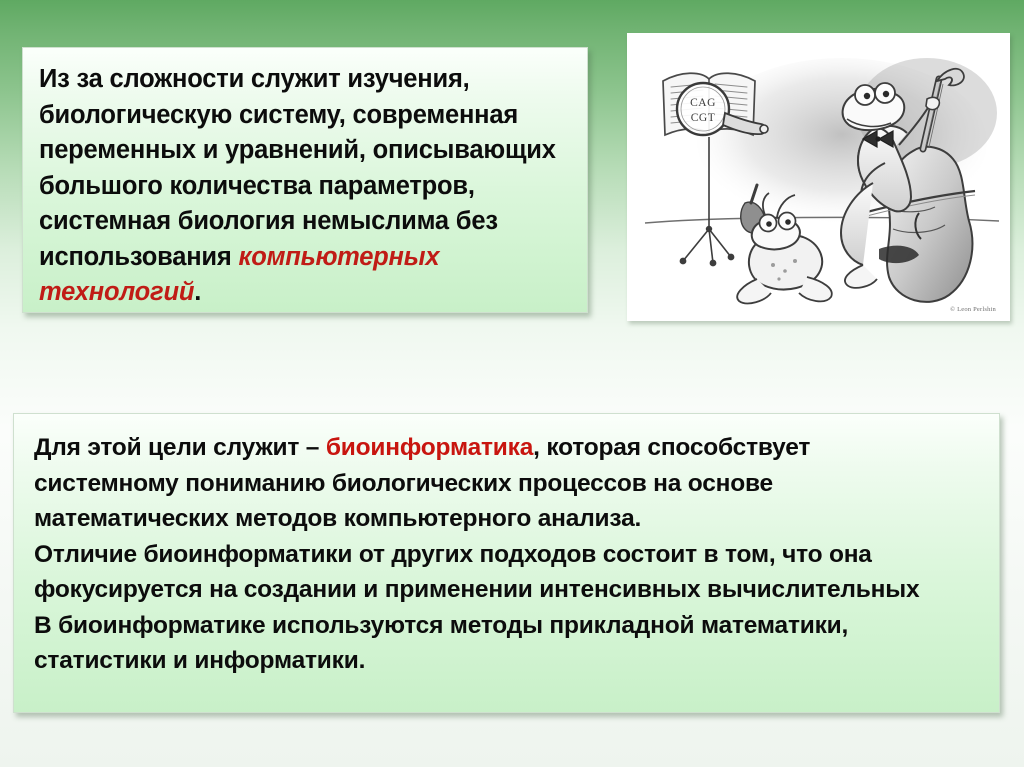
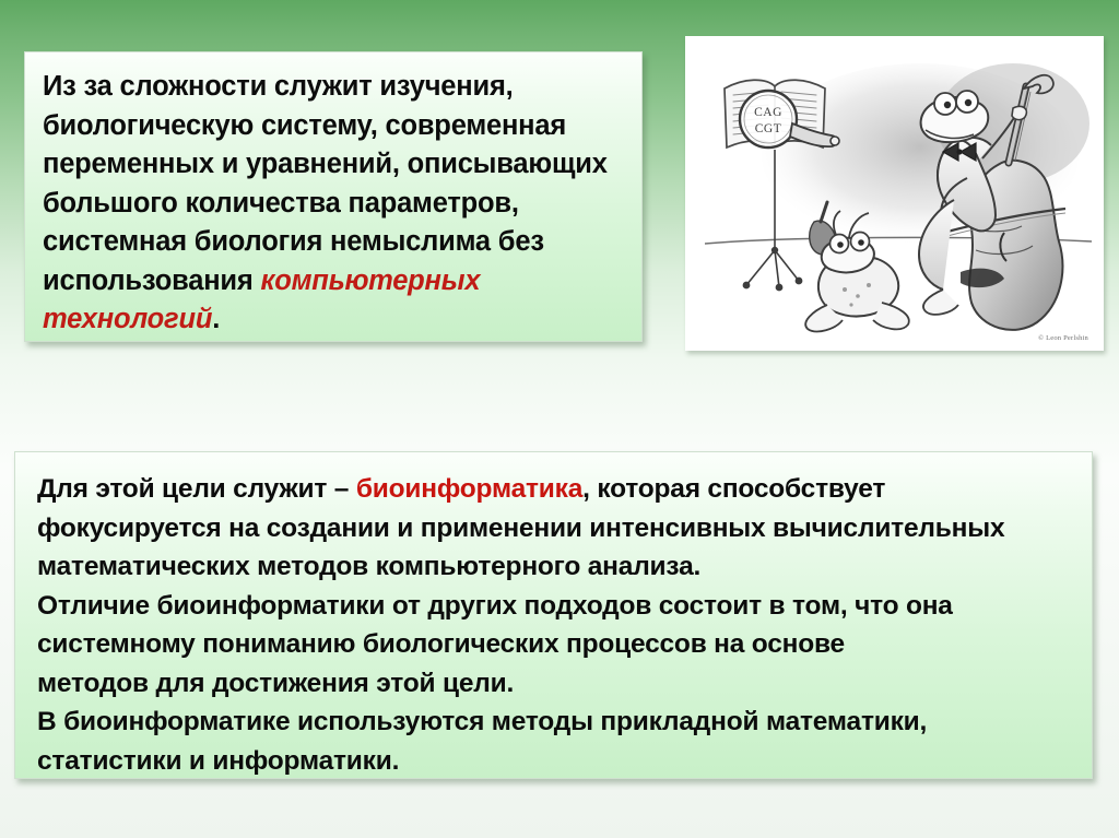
  Из за сложности служит изучения,
  биологическую систему, современная
  переменных и уравнений, описывающих
  большого количества параметров,
  системная биология немыслима без
  использования компьютерных
  технологий.
  CAG
  CGT
  Для этой цели служит – биоинформатика, которая способствует
- системному пониманию биологических процессов на основе
+ фокусируется на создании и применении интенсивных вычислительных
  математических методов компьютерного анализа.
  Отличие биоинформатики от других подходов состоит в том, что она
- фокусируется на создании и применении интенсивных вычислительных
+ системному пониманию биологических процессов на основе
+ методов для достижения этой цели.
  В биоинформатике используются методы прикладной математики,
  статистики и информатики.
